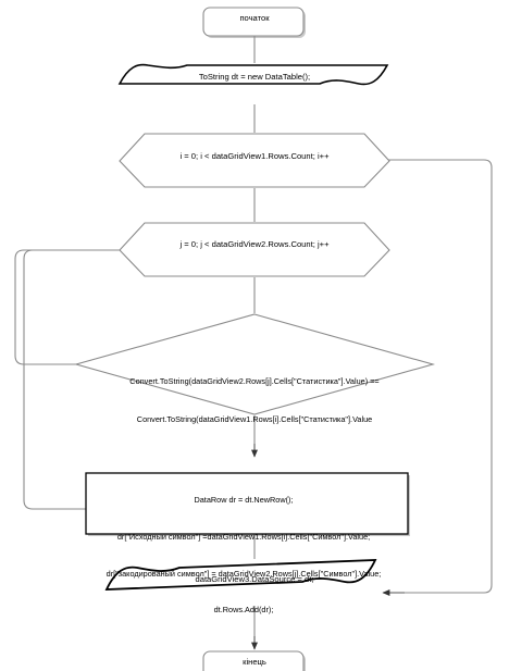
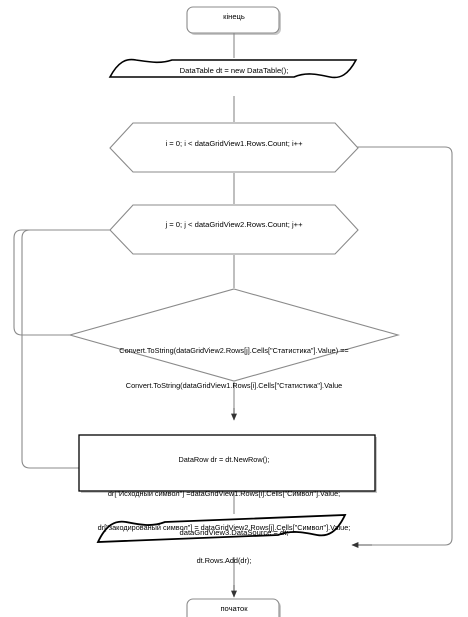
- початок
+ кінець
- ToString dt = new DataTable();
+ DataTable dt = new DataTable();
  i = 0; i < dataGridView1.Rows.Count; i++
  j = 0; j < dataGridView2.Rows.Count; j++
  Convert.ToString(dataGridView2.Rows[j].Cells["Статистика"].Value) ==
  Convert.ToString(dataGridView1.Rows[i].Cells["Статистика"].Value
  DataRow dr = dt.NewRow();
  dr["Исходный символ"] =dataGridView1.Rows[i].Cells["Символ"].Value;
  dr["закодированый символ"] = dataGridView2.Rows[j].Cells["Символ"].Value;
  dt.Rows.Add(dr);
  dataGridView3.DataSource = dt;
- кінець
+ початок
